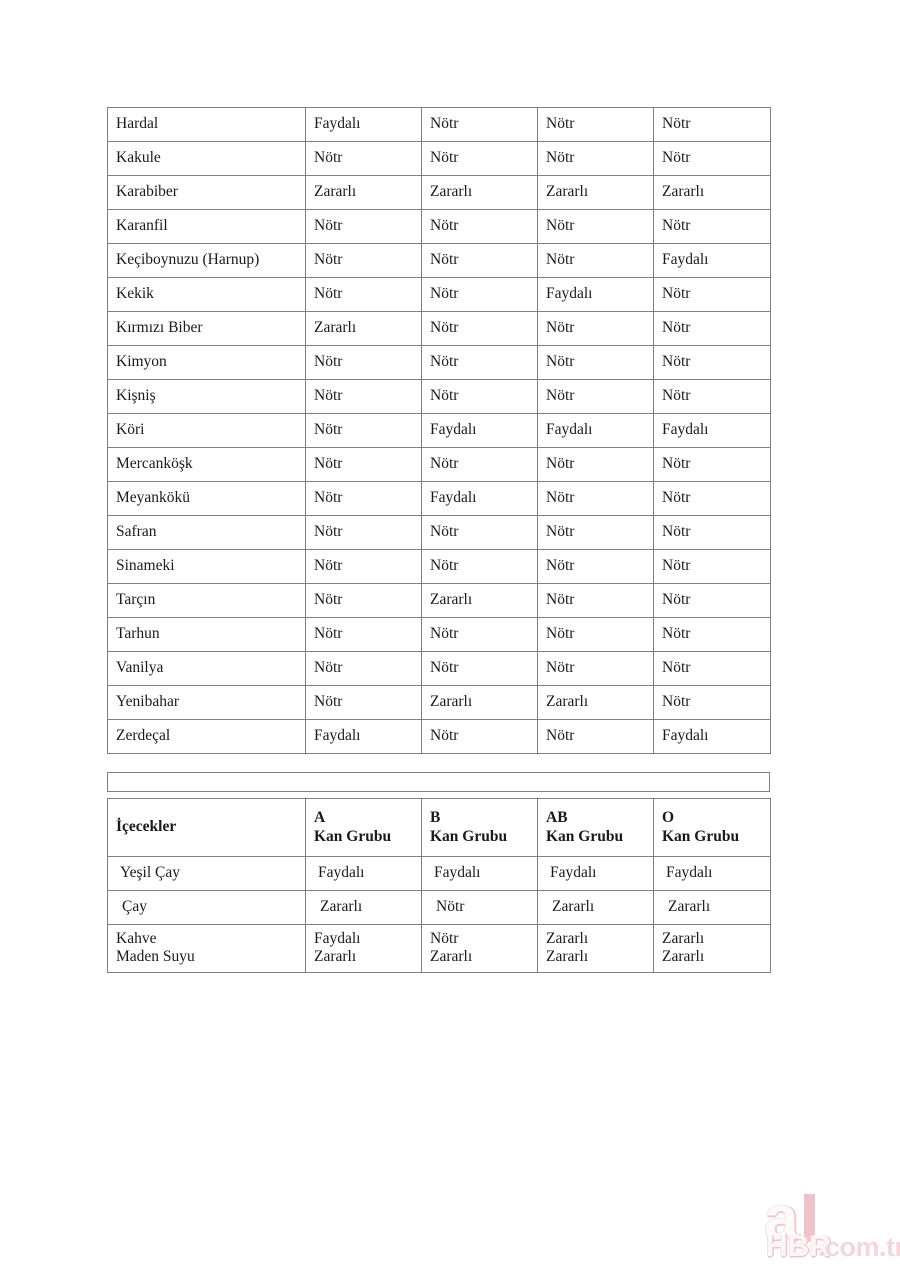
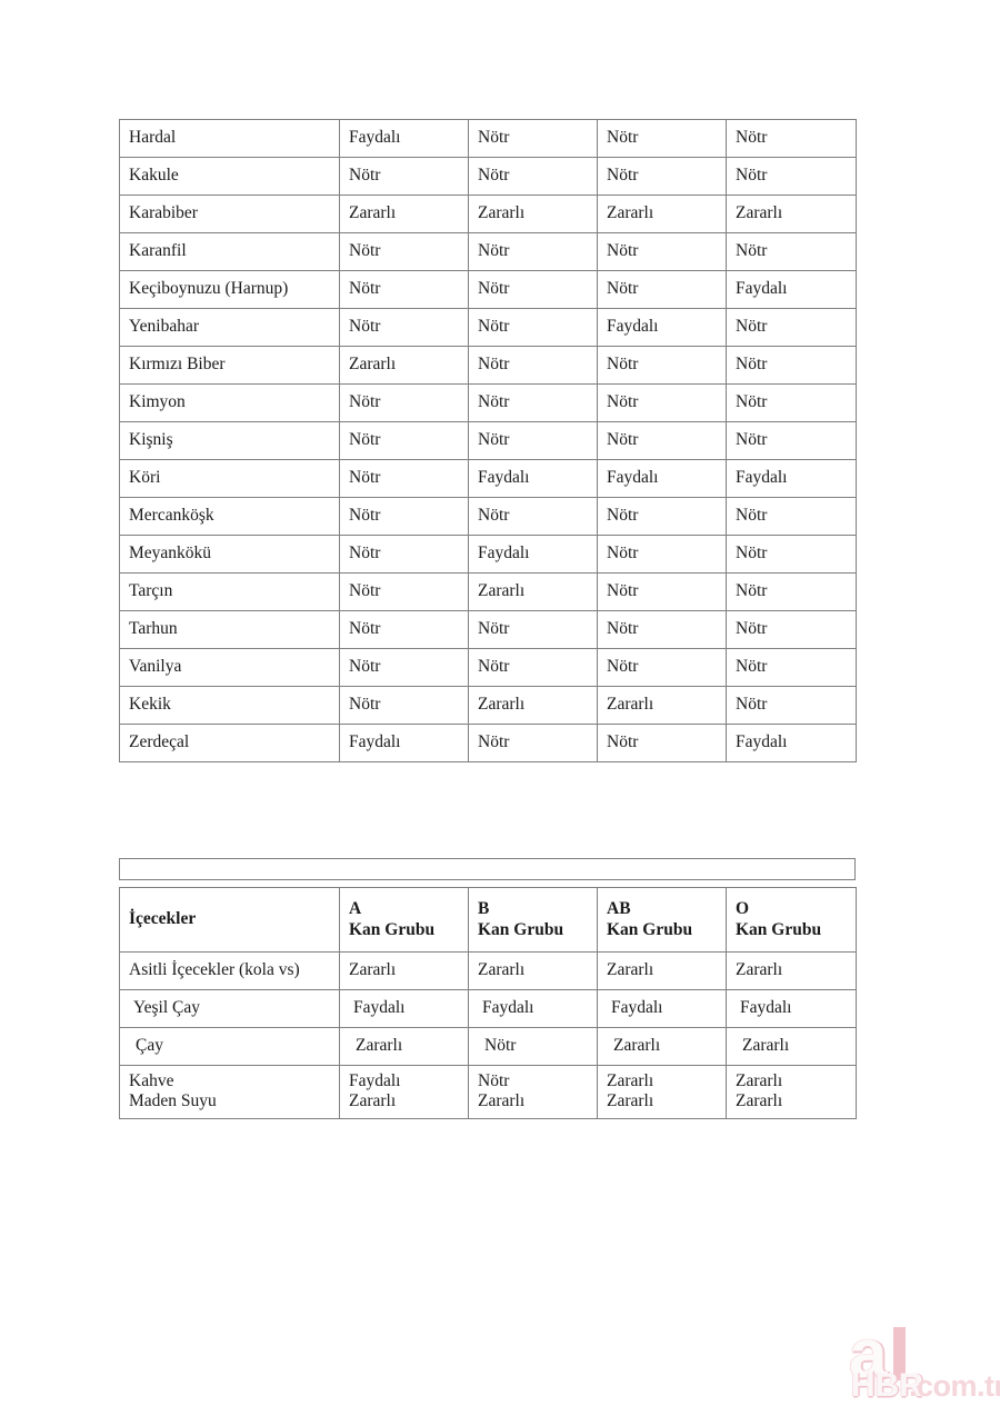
  Hardal	Faydalı	Nötr	Nötr	Nötr
  Kakule	Nötr	Nötr	Nötr	Nötr
  Karabiber	Zararlı	Zararlı	Zararlı	Zararlı
  Karanfil	Nötr	Nötr	Nötr	Nötr
  Keçiboynuzu (Harnup)	Nötr	Nötr	Nötr	Faydalı
- Kekik	Nötr	Nötr	Faydalı	Nötr
+ Yenibahar	Nötr	Nötr	Faydalı	Nötr
  Kırmızı Biber	Zararlı	Nötr	Nötr	Nötr
  Kimyon	Nötr	Nötr	Nötr	Nötr
  Kişniş	Nötr	Nötr	Nötr	Nötr
  Köri	Nötr	Faydalı	Faydalı	Faydalı
  Mercanköşk	Nötr	Nötr	Nötr	Nötr
  Meyankökü	Nötr	Faydalı	Nötr	Nötr
- Safran	Nötr	Nötr	Nötr	Nötr
- Sinameki	Nötr	Nötr	Nötr	Nötr
  Tarçın	Nötr	Zararlı	Nötr	Nötr
  Tarhun	Nötr	Nötr	Nötr	Nötr
  Vanilya	Nötr	Nötr	Nötr	Nötr
- Yenibahar	Nötr	Zararlı	Zararlı	Nötr
+ Kekik	Nötr	Zararlı	Zararlı	Nötr
  Zerdeçal	Faydalı	Nötr	Nötr	Faydalı
  İçecekler	A Kan Grubu	B Kan Grubu	AB Kan Grubu	O Kan Grubu
+ Asitli İçecekler (kola vs)	Zararlı	Zararlı	Zararlı	Zararlı
  Yeşil Çay	Faydalı	Faydalı	Faydalı	Faydalı
  Çay	Zararlı	Nötr	Zararlı	Zararlı
  Kahve Maden Suyu	Faydalı Zararlı	Nötr Zararlı	Zararlı Zararlı	Zararlı Zararlı
  a
  HBR
  .com.t
